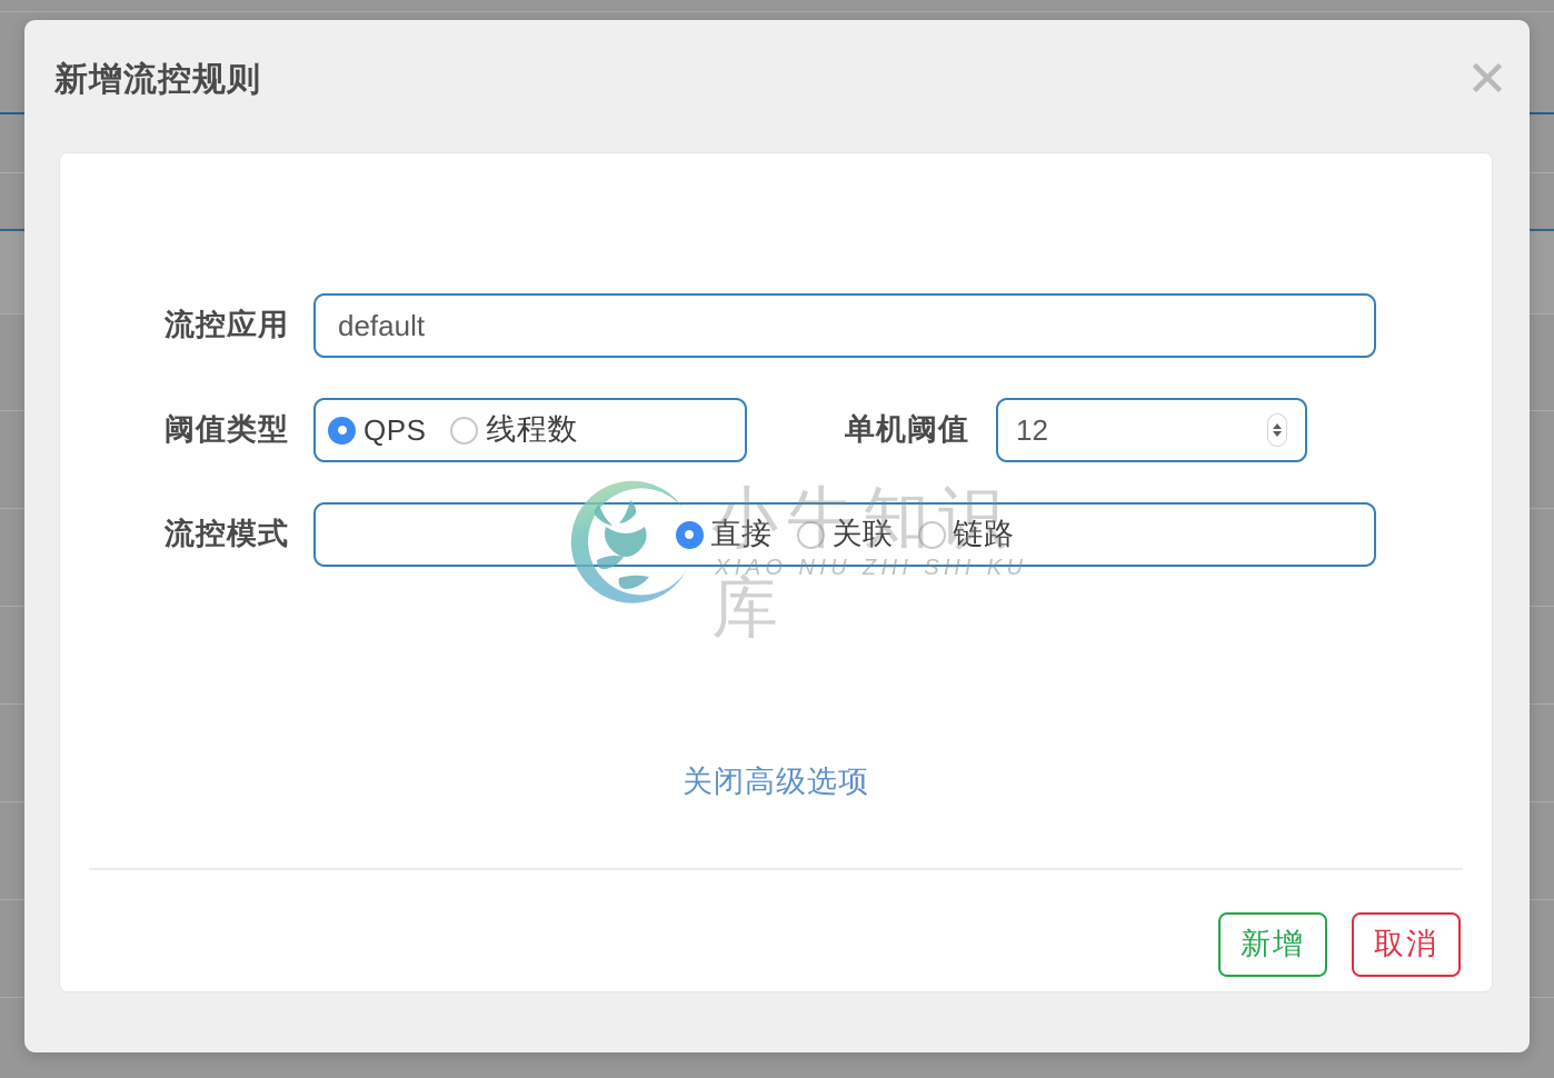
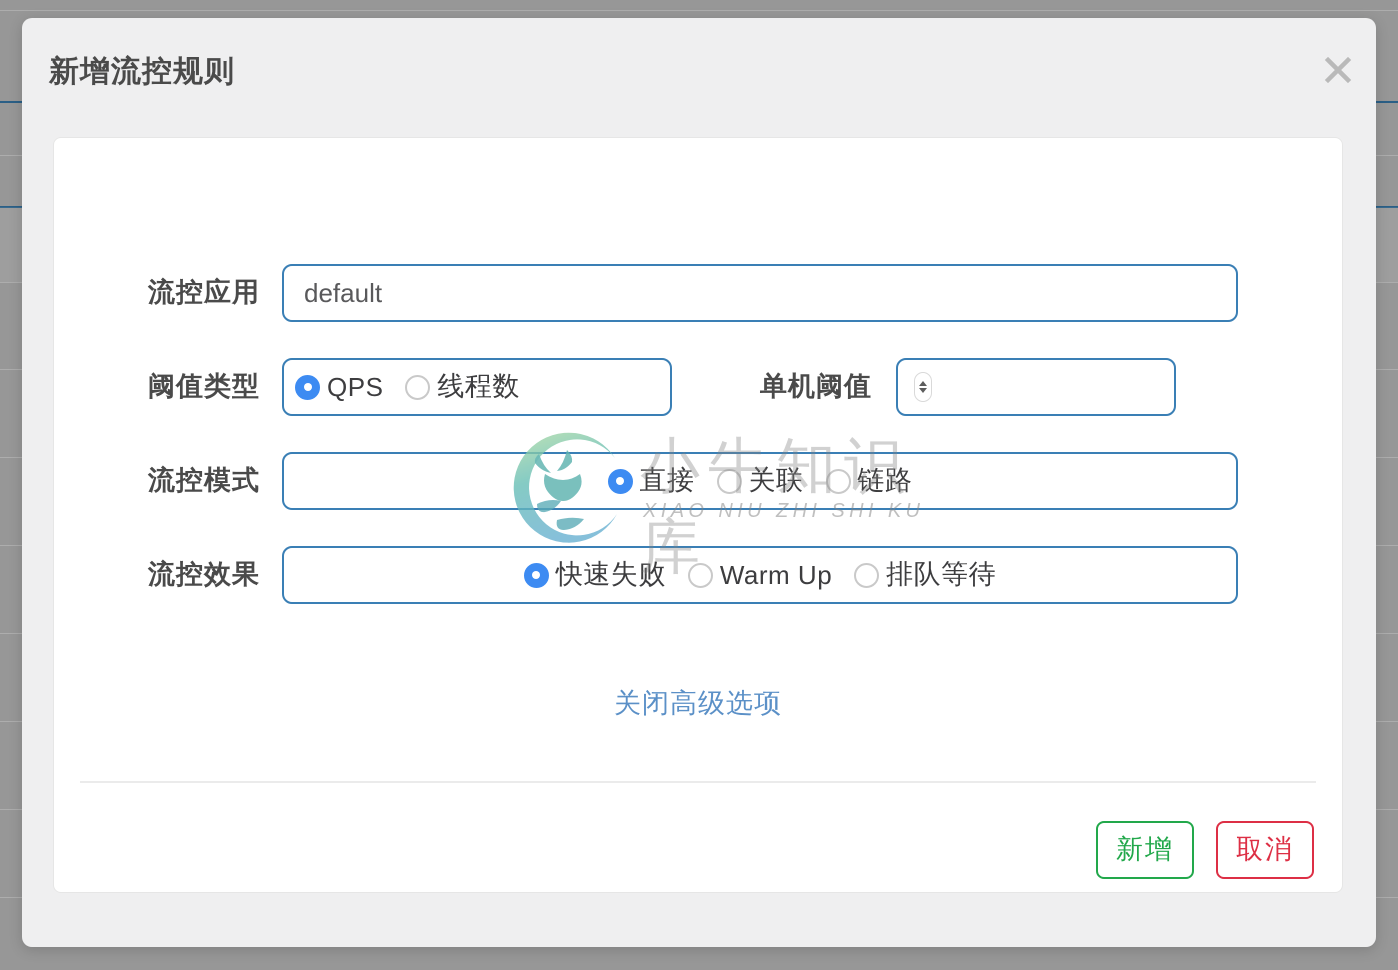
  新增流控规则
  流控应用
  default
  阈值类型
  QPS
  线程数
  单机阈值
- 12
  流控模式
  直接
  关联
  链路
+ 流控效果
+ 快速失败
+ Warm Up
+ 排队等待
  关闭高级选项
  新增
  取消
  小牛知识库
  XIAO NIU ZHI SHI KU
